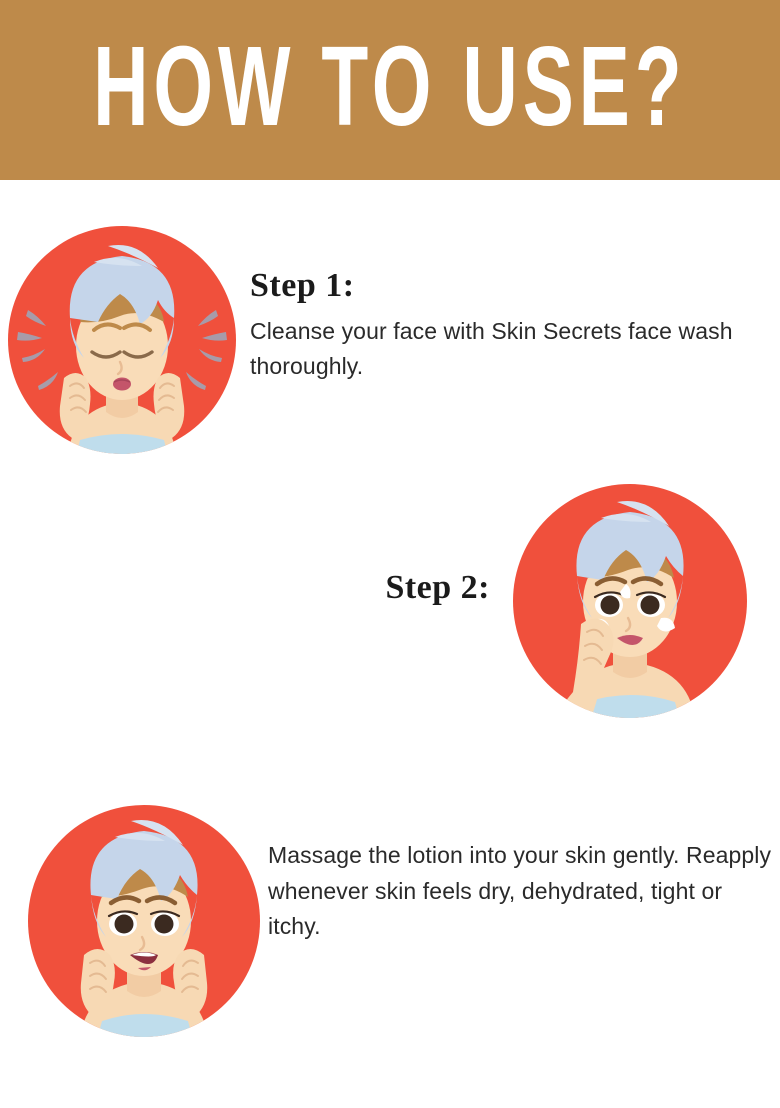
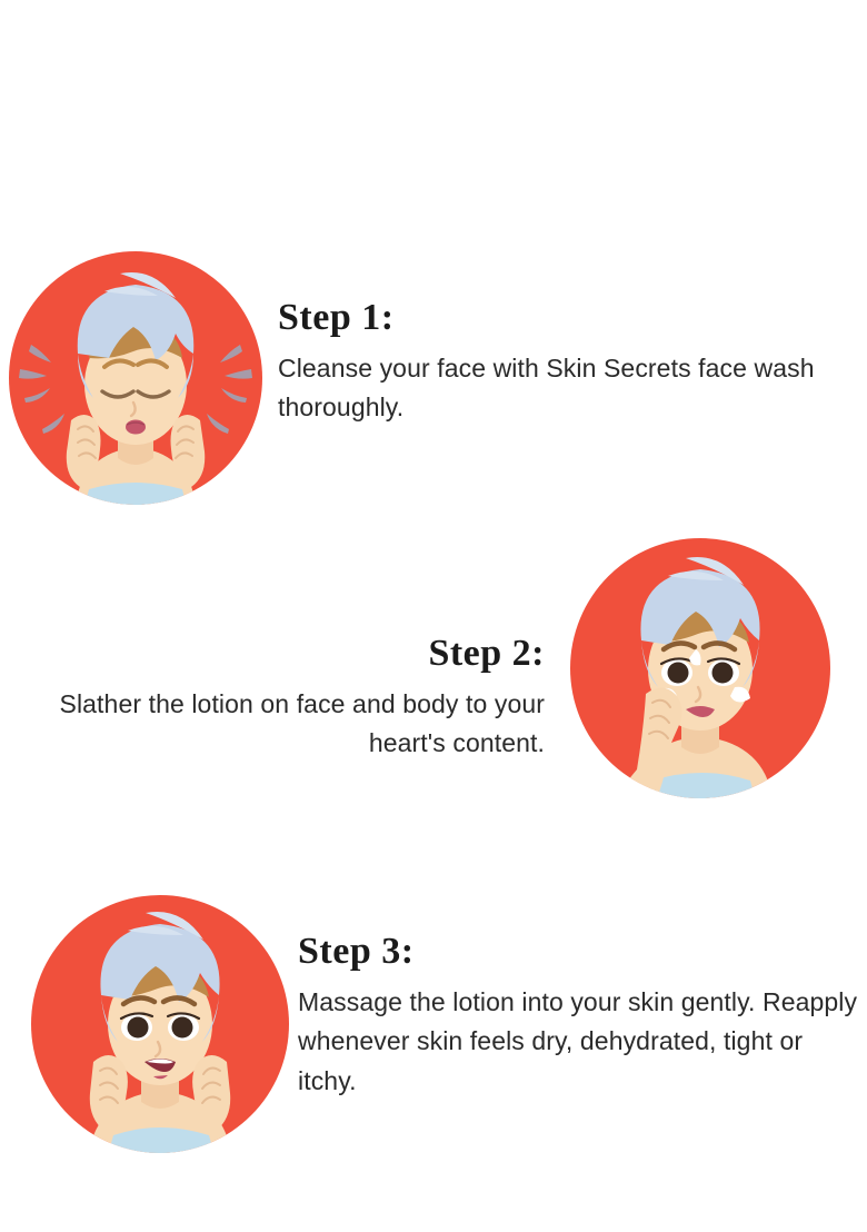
- HOW TO USE?
  Step 1:
  Cleanse your face with Skin Secrets face wash thoroughly.
  Step 2:
+ Slather the lotion on face and body to your heart's content.
+ Step 3:
  Massage the lotion into your skin gently. Reapply whenever skin feels dry, dehydrated, tight or itchy.
